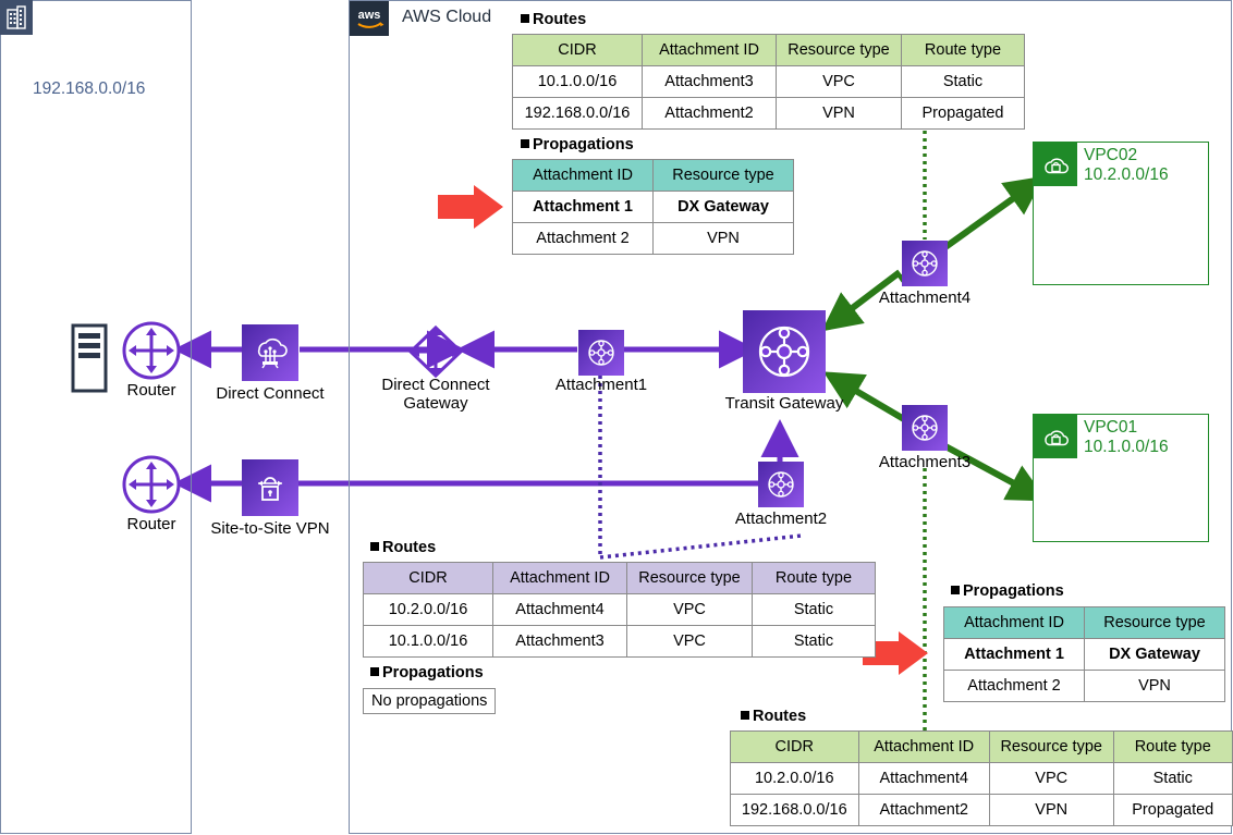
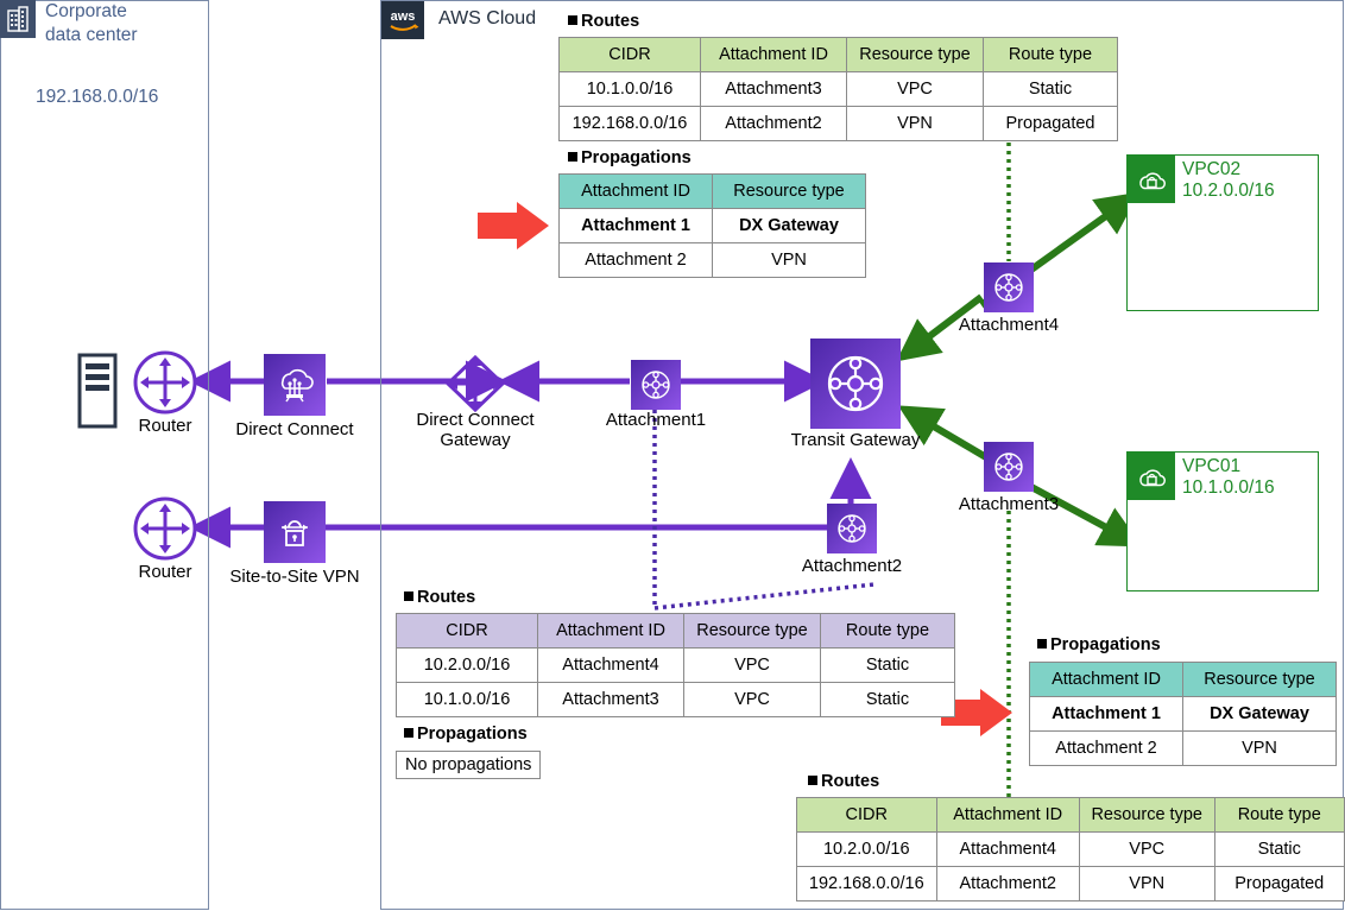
+ Corporate
+ data center
  192.168.0.0/16
  Router
  Router
  aws
  AWS Cloud
  Direct Connect
  Direct Connect
  Gateway
  Site-to-Site VPN
  Attachment1
  Attachment2
  Attachment3
  Attachment4
  Transit Gateway
  VPC02
  10.2.0.0/16
  VPC01
  10.1.0.0/16
  Routes
  CIDR	Attachment ID	Resource type	Route type
  10.1.0.0/16	Attachment3	VPC	Static
  192.168.0.0/16	Attachment2	VPN	Propagated
  Propagations
  Attachment ID	Resource type
  Attachment 1	DX Gateway
  Attachment 2	VPN
  Routes
  CIDR	Attachment ID	Resource type	Route type
  10.2.0.0/16	Attachment4	VPC	Static
  10.1.0.0/16	Attachment3	VPC	Static
  Propagations
  No propagations
  Propagations
  Attachment ID	Resource type
  Attachment 1	DX Gateway
  Attachment 2	VPN
  Routes
  CIDR	Attachment ID	Resource type	Route type
  10.2.0.0/16	Attachment4	VPC	Static
  192.168.0.0/16	Attachment2	VPN	Propagated
